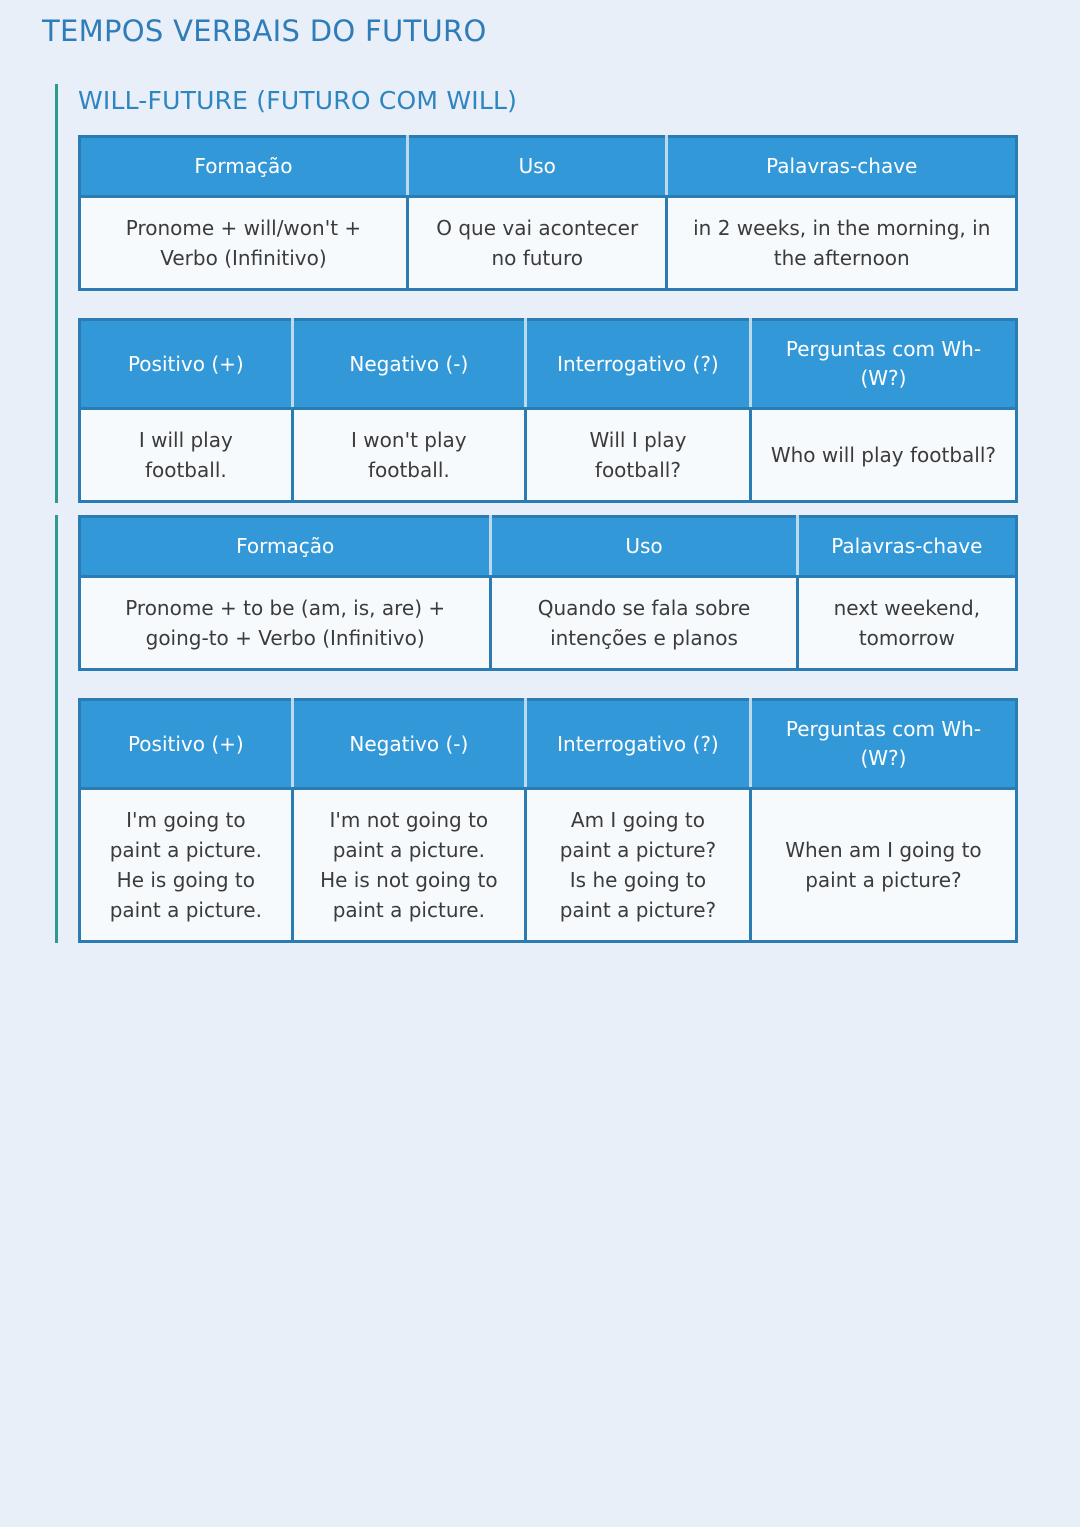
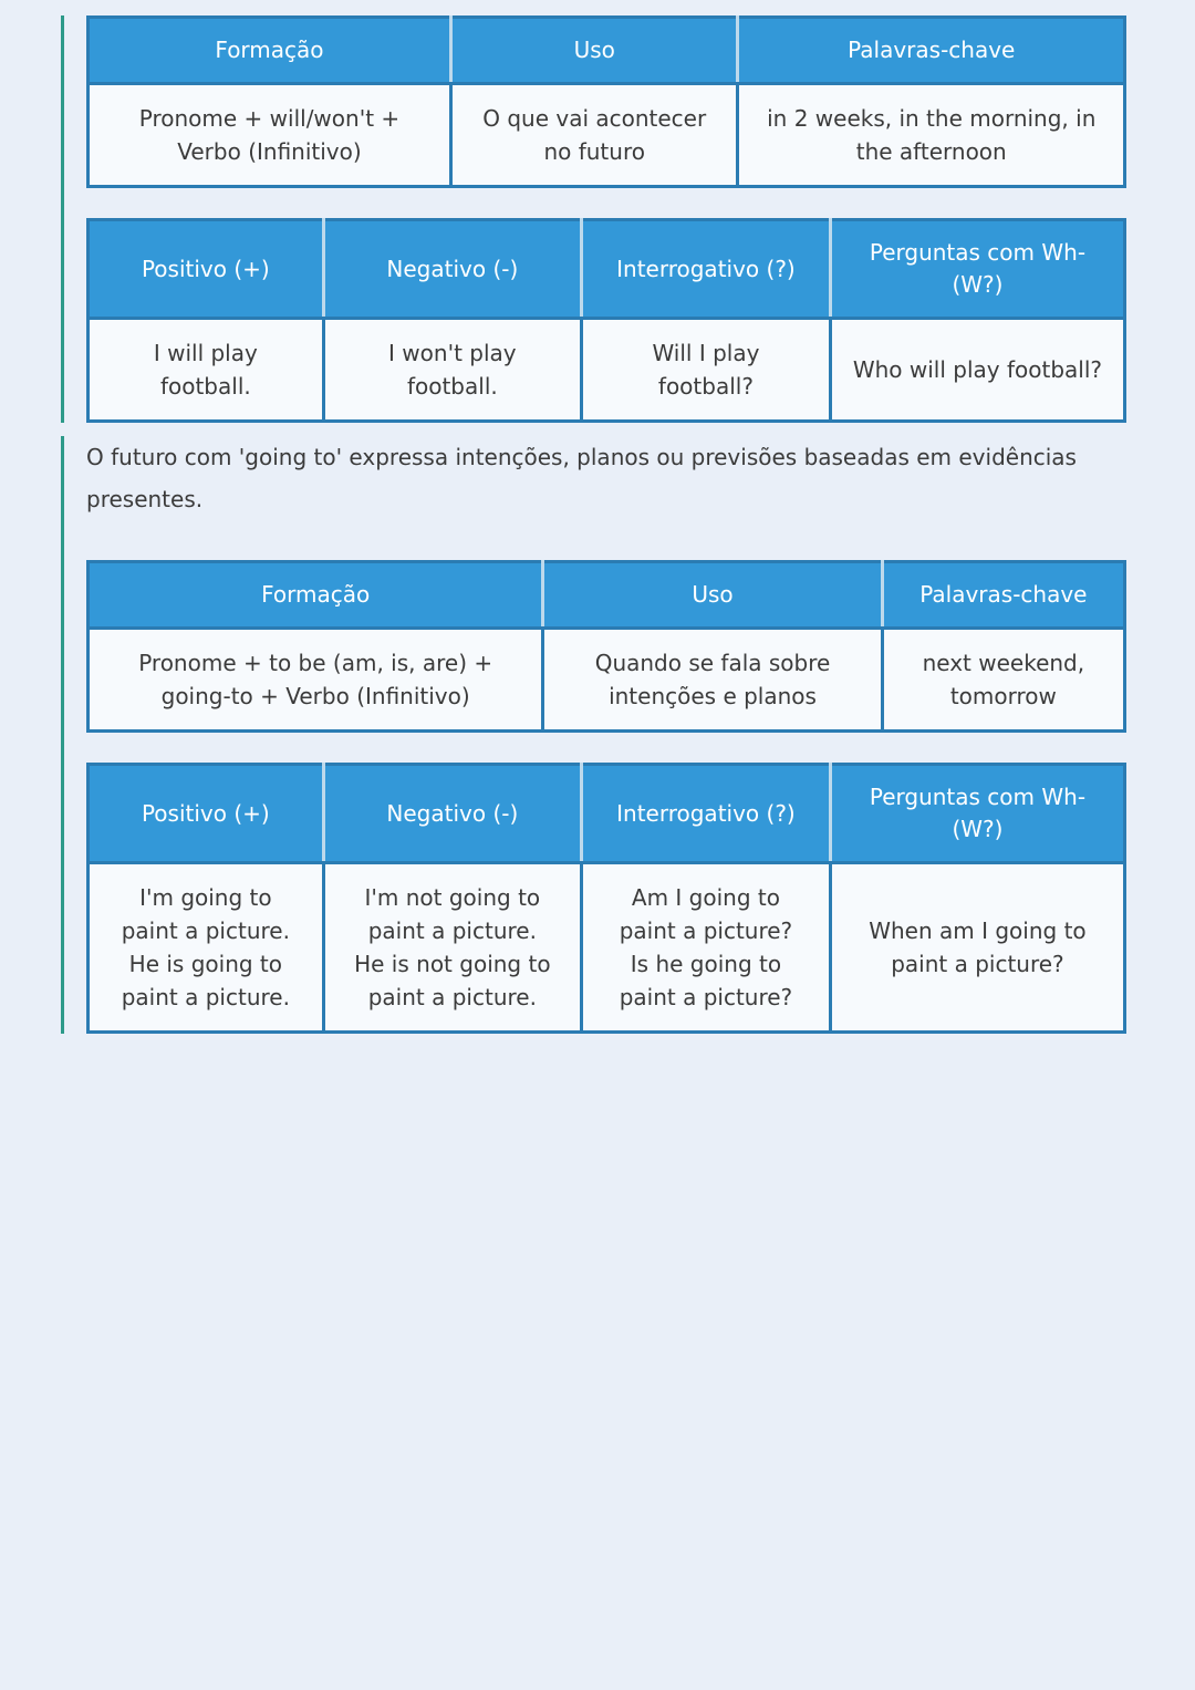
- TEMPOS VERBAIS DO FUTURO
- WILL-FUTURE (FUTURO COM WILL)
  Formação	Uso	Palavras-chave
  Pronome + will/won't + Verbo (Infinitivo)	O que vai acontecer no futuro	in 2 weeks, in the morning, in the afternoon
  Positivo (+)	Negativo (-)	Interrogativo (?)	Perguntas com Wh- (W?)
  I will play football.	I won't play football.	Will I play football?	Who will play football?
+ O futuro com 'going to' expressa intenções, planos ou previsões baseadas em evidências presentes.
  Formação	Uso	Palavras-chave
  Pronome + to be (am, is, are) + going-to + Verbo (Infinitivo)	Quando se fala sobre intenções e planos	next weekend, tomorrow
  Positivo (+)	Negativo (-)	Interrogativo (?)	Perguntas com Wh- (W?)
  I'm going to paint a picture. He is going to paint a picture.	I'm not going to paint a picture. He is not going to paint a picture.	Am I going to paint a picture? Is he going to paint a picture?	When am I going to paint a picture?
